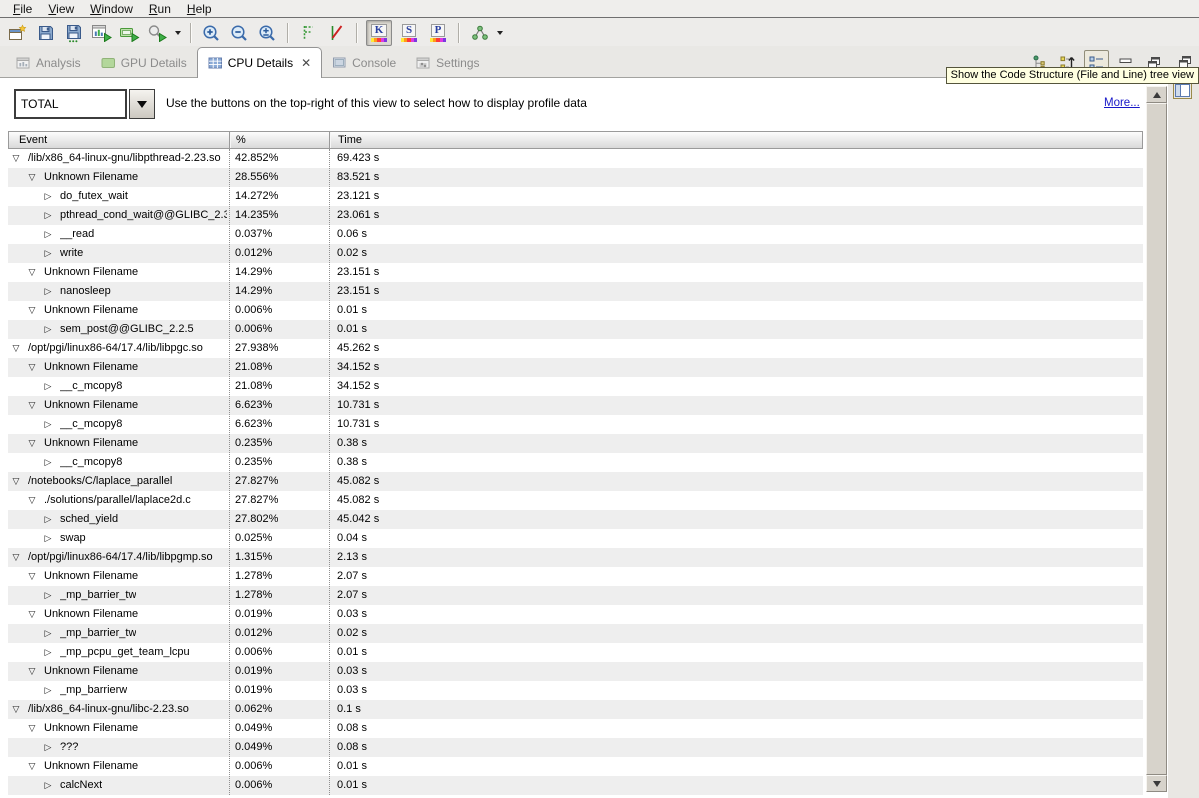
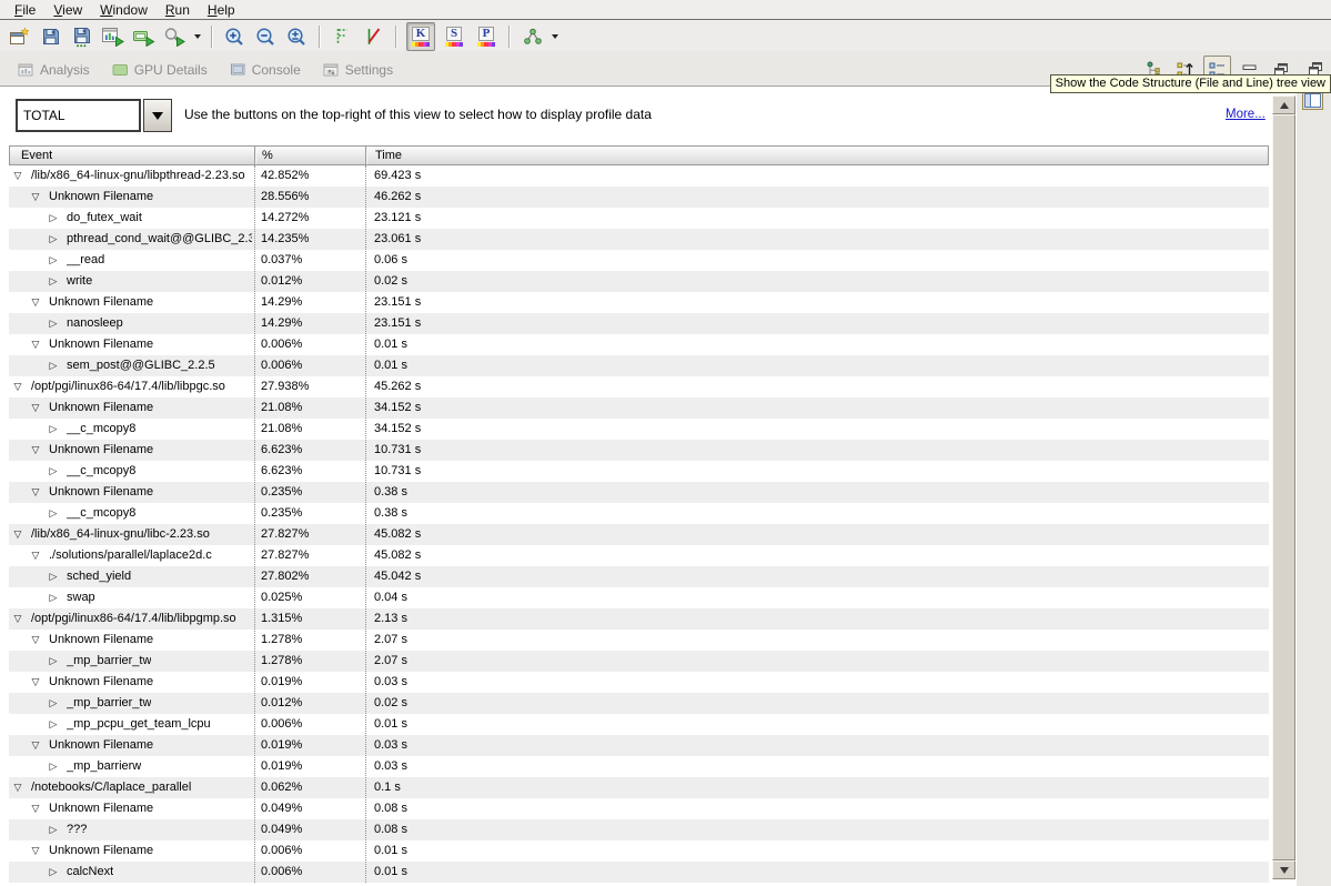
  File
  View
  Window
  Run
  Help
  K
  S
  P
  Analysis
  GPU Details
- CPU Details
- ✕
  Console
  Settings
  Show the Code Structure (File and Line) tree view
  TOTAL
  Use the buttons on the top-right of this view to select how to display profile data
  More...
  Event
  %
  Time
  ▽
  /lib/x86_64-linux-gnu/libpthread-2.23.so
  42.852%
  69.423 s
  ▽
  Unknown Filename
  28.556%
- 83.521 s
+ 46.262 s
  ▷
  do_futex_wait
  14.272%
  23.121 s
  ▷
  pthread_cond_wait@@GLIBC_2.3
  14.235%
  23.061 s
  ▷
  __read
  0.037%
  0.06 s
  ▷
  write
  0.012%
  0.02 s
  ▽
  Unknown Filename
  14.29%
  23.151 s
  ▷
  nanosleep
  14.29%
  23.151 s
  ▽
  Unknown Filename
  0.006%
  0.01 s
  ▷
  sem_post@@GLIBC_2.2.5
  0.006%
  0.01 s
  ▽
  /opt/pgi/linux86-64/17.4/lib/libpgc.so
  27.938%
  45.262 s
  ▽
  Unknown Filename
  21.08%
  34.152 s
  ▷
  __c_mcopy8
  21.08%
  34.152 s
  ▽
  Unknown Filename
  6.623%
  10.731 s
  ▷
  __c_mcopy8
  6.623%
  10.731 s
  ▽
  Unknown Filename
  0.235%
  0.38 s
  ▷
  __c_mcopy8
  0.235%
  0.38 s
  ▽
- /notebooks/C/laplace_parallel
+ /lib/x86_64-linux-gnu/libc-2.23.so
  27.827%
  45.082 s
  ▽
  ./solutions/parallel/laplace2d.c
  27.827%
  45.082 s
  ▷
  sched_yield
  27.802%
  45.042 s
  ▷
  swap
  0.025%
  0.04 s
  ▽
  /opt/pgi/linux86-64/17.4/lib/libpgmp.so
  1.315%
  2.13 s
  ▽
  Unknown Filename
  1.278%
  2.07 s
  ▷
  _mp_barrier_tw
  1.278%
  2.07 s
  ▽
  Unknown Filename
  0.019%
  0.03 s
  ▷
  _mp_barrier_tw
  0.012%
  0.02 s
  ▷
  _mp_pcpu_get_team_lcpu
  0.006%
  0.01 s
  ▽
  Unknown Filename
  0.019%
  0.03 s
  ▷
  _mp_barrierw
  0.019%
  0.03 s
  ▽
- /lib/x86_64-linux-gnu/libc-2.23.so
+ /notebooks/C/laplace_parallel
  0.062%
  0.1 s
  ▽
  Unknown Filename
  0.049%
  0.08 s
  ▷
  ???
  0.049%
  0.08 s
  ▽
  Unknown Filename
  0.006%
  0.01 s
  ▷
  calcNext
  0.006%
  0.01 s
